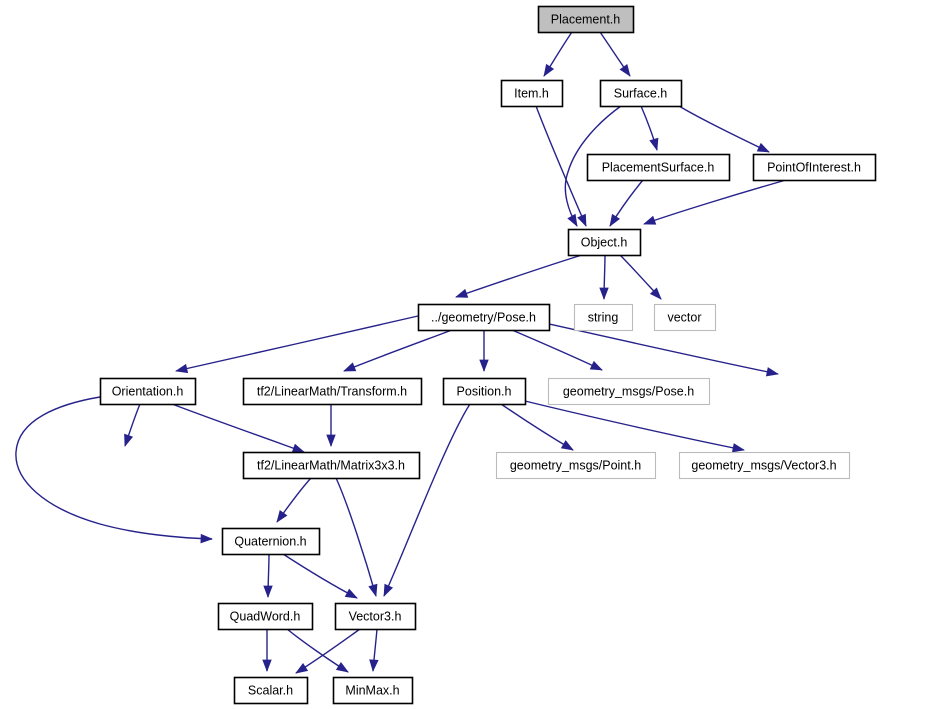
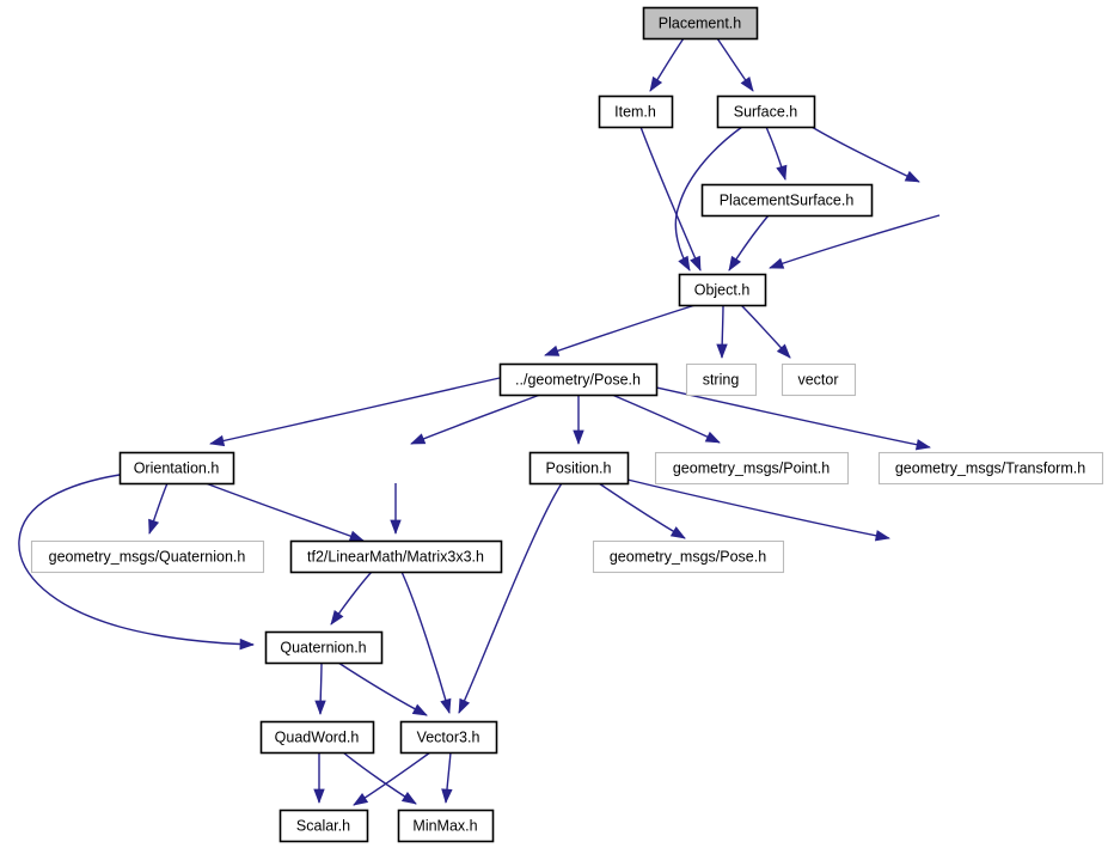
  Placement.h
  Item.h
  Surface.h
  PlacementSurface.h
- PointOfInterest.h
  Object.h
  ../geometry/Pose.h
  string
  vector
  Orientation.h
- tf2/LinearMath/Transform.h
  Position.h
- geometry_msgs/Pose.h
+ geometry_msgs/Point.h
+ geometry_msgs/Transform.h
+ geometry_msgs/Quaternion.h
  tf2/LinearMath/Matrix3x3.h
- geometry_msgs/Point.h
+ geometry_msgs/Pose.h
- geometry_msgs/Vector3.h
  Quaternion.h
  QuadWord.h
  Vector3.h
  Scalar.h
  MinMax.h
